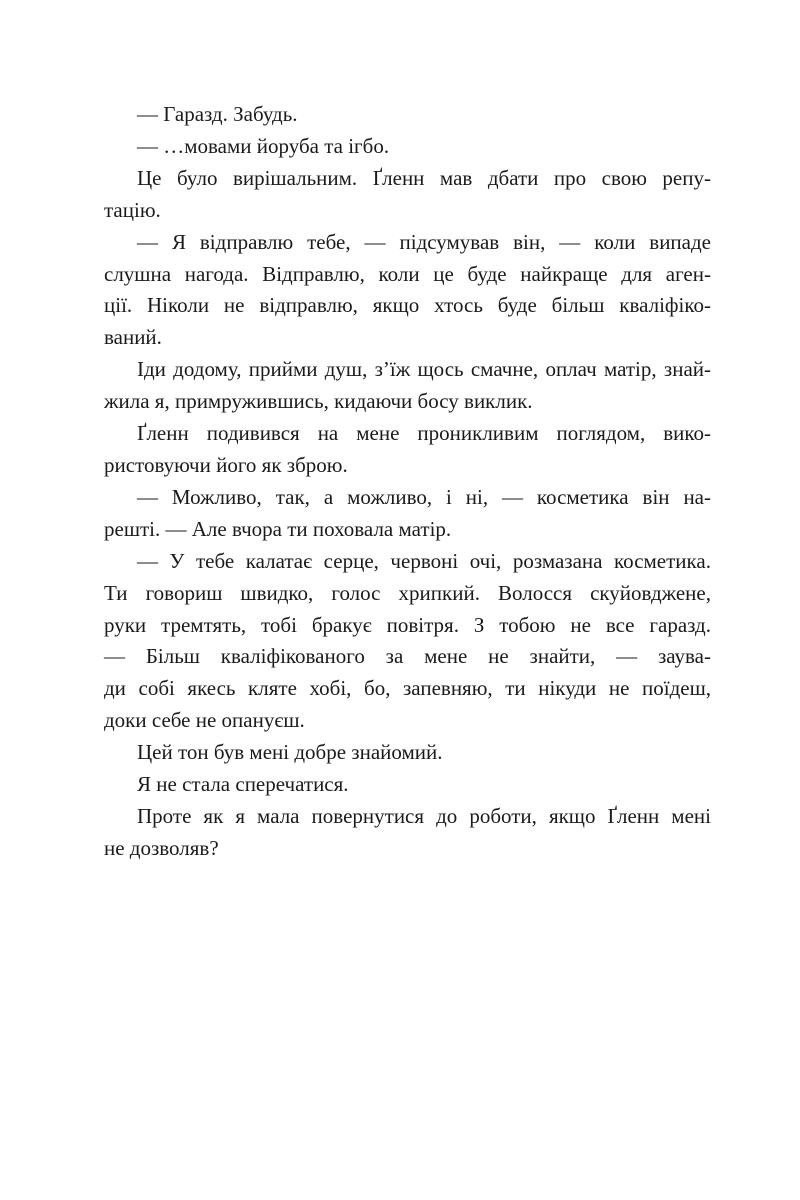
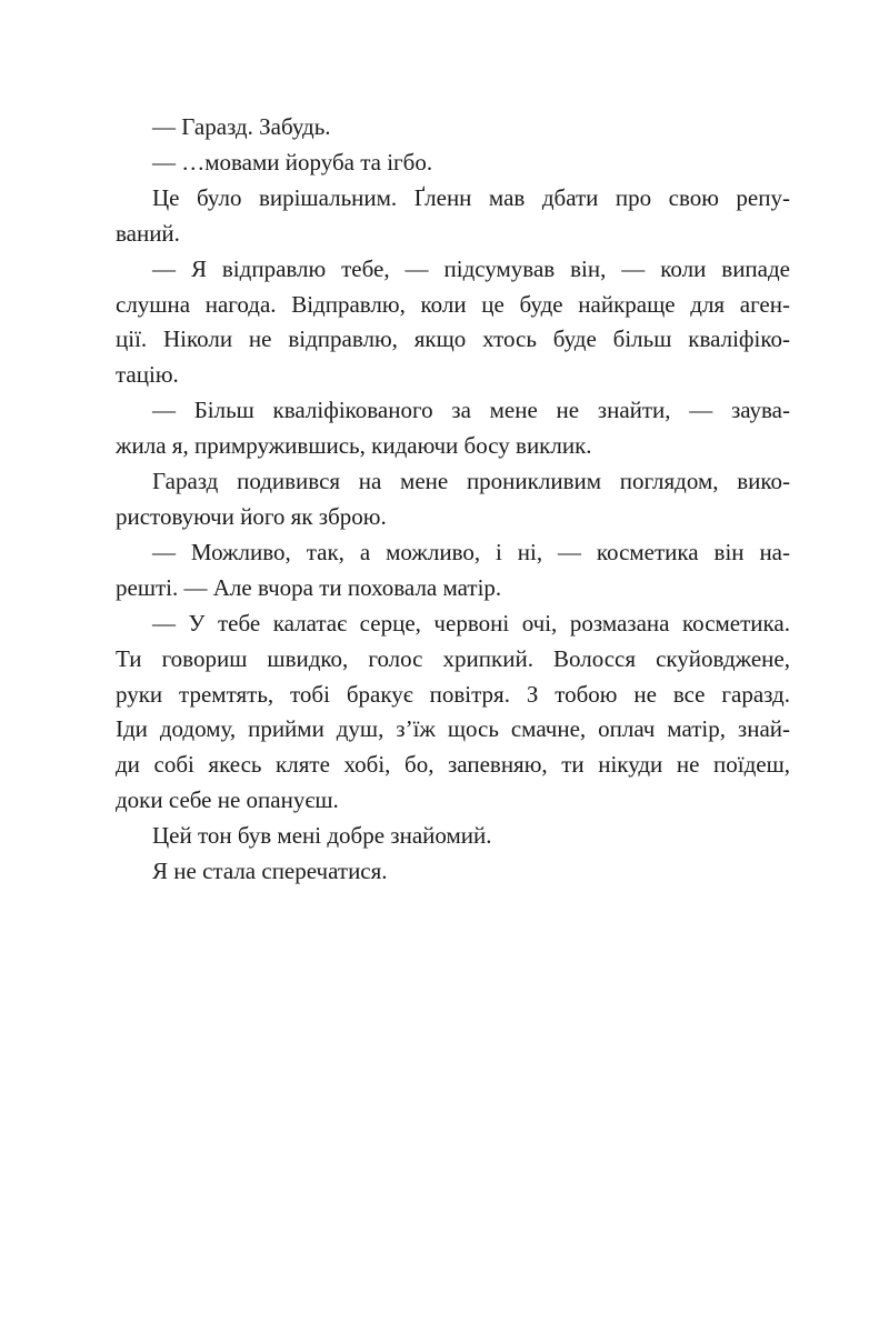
  — Гаразд. Забудь.
  — …мовами йоруба та ігбо.
  Це було вирішальним. Ґленн мав дбати про свою репу-
- тацію.
+ ваний.
  — Я відправлю тебе, — підсумував він, — коли випаде
  слушна нагода. Відправлю, коли це буде найкраще для аген-
  ції. Ніколи не відправлю, якщо хтось буде більш кваліфіко-
- ваний.
+ тацію.
- Іди додому, прийми душ, з’їж щось смачне, оплач матір, знай-
+ — Більш кваліфікованого за мене не знайти, — заува-
  жила я, примружившись, кидаючи босу виклик.
- Ґленн подивився на мене проникливим поглядом, вико-
+ Гаразд подивився на мене проникливим поглядом, вико-
  ристовуючи його як зброю.
  — Можливо, так, а можливо, і ні, — косметика він на-
  решті. — Але вчора ти поховала матір.
  — У тебе калатає серце, червоні очі, розмазана косметика.
  Ти говориш швидко, голос хрипкий. Волосся скуйовджене,
  руки тремтять, тобі бракує повітря. З тобою не все гаразд.
- — Більш кваліфікованого за мене не знайти, — заува-
+ Іди додому, прийми душ, з’їж щось смачне, оплач матір, знай-
  ди собі якесь кляте хобі, бо, запевняю, ти нікуди не поїдеш,
  доки себе не опануєш.
  Цей тон був мені добре знайомий.
  Я не стала сперечатися.
- Проте як я мала повернутися до роботи, якщо Ґленн мені
- не дозволяв?
